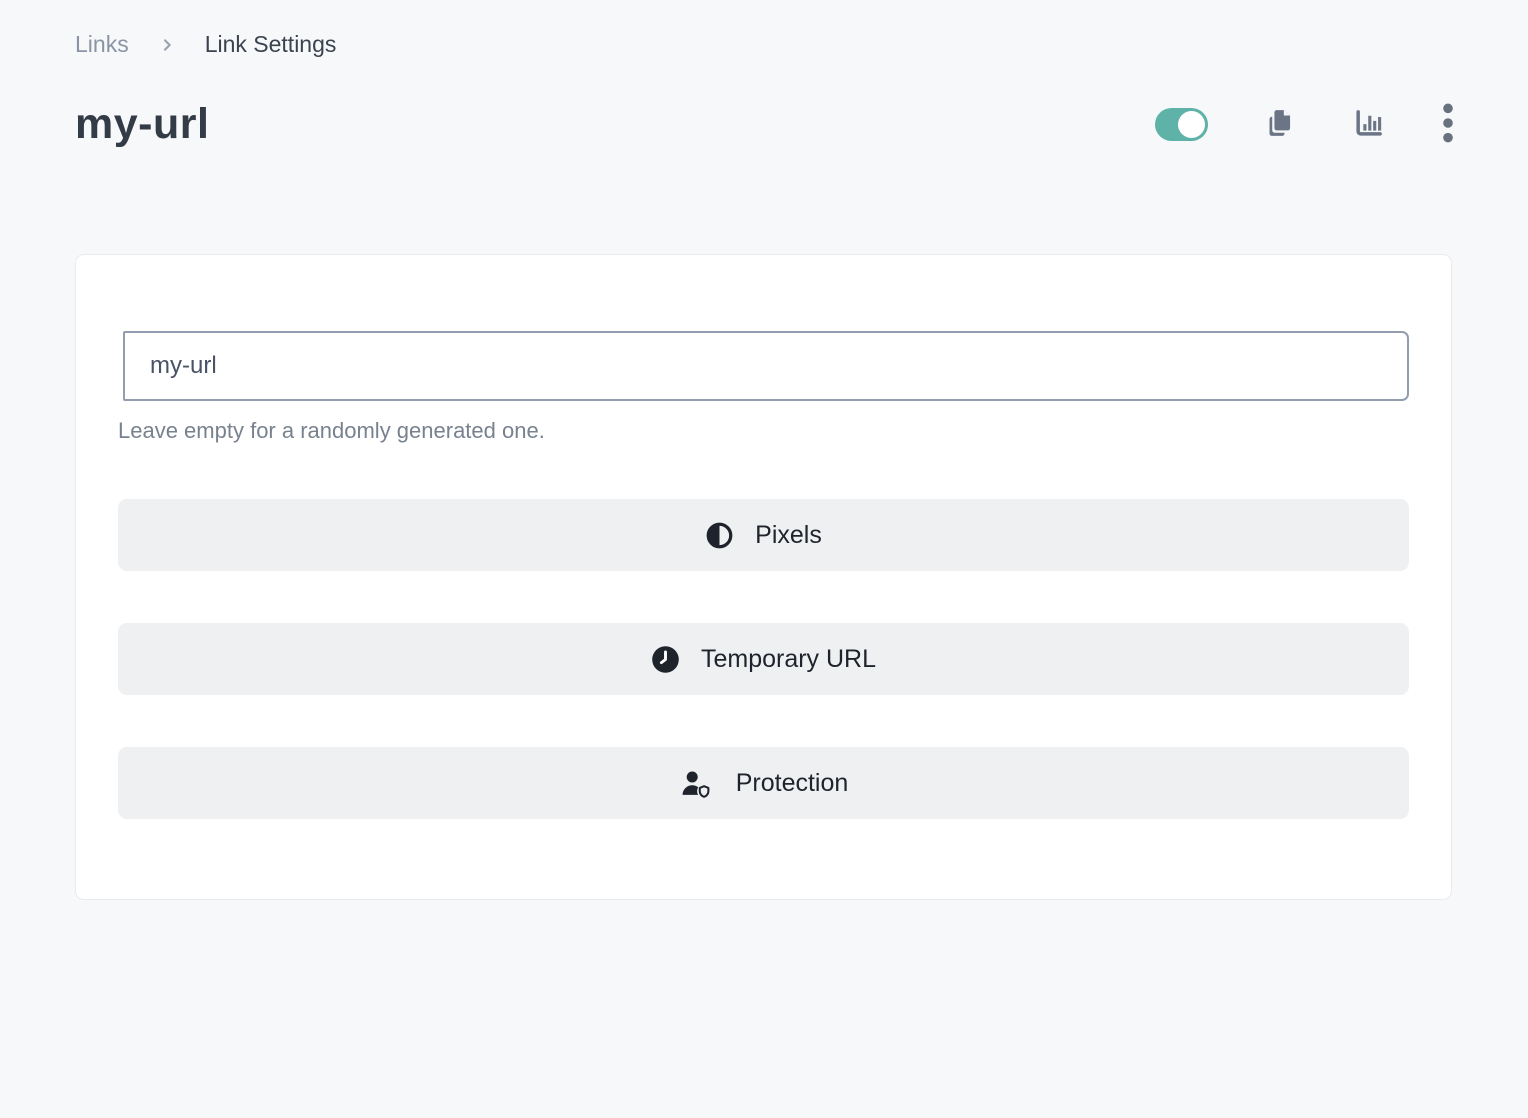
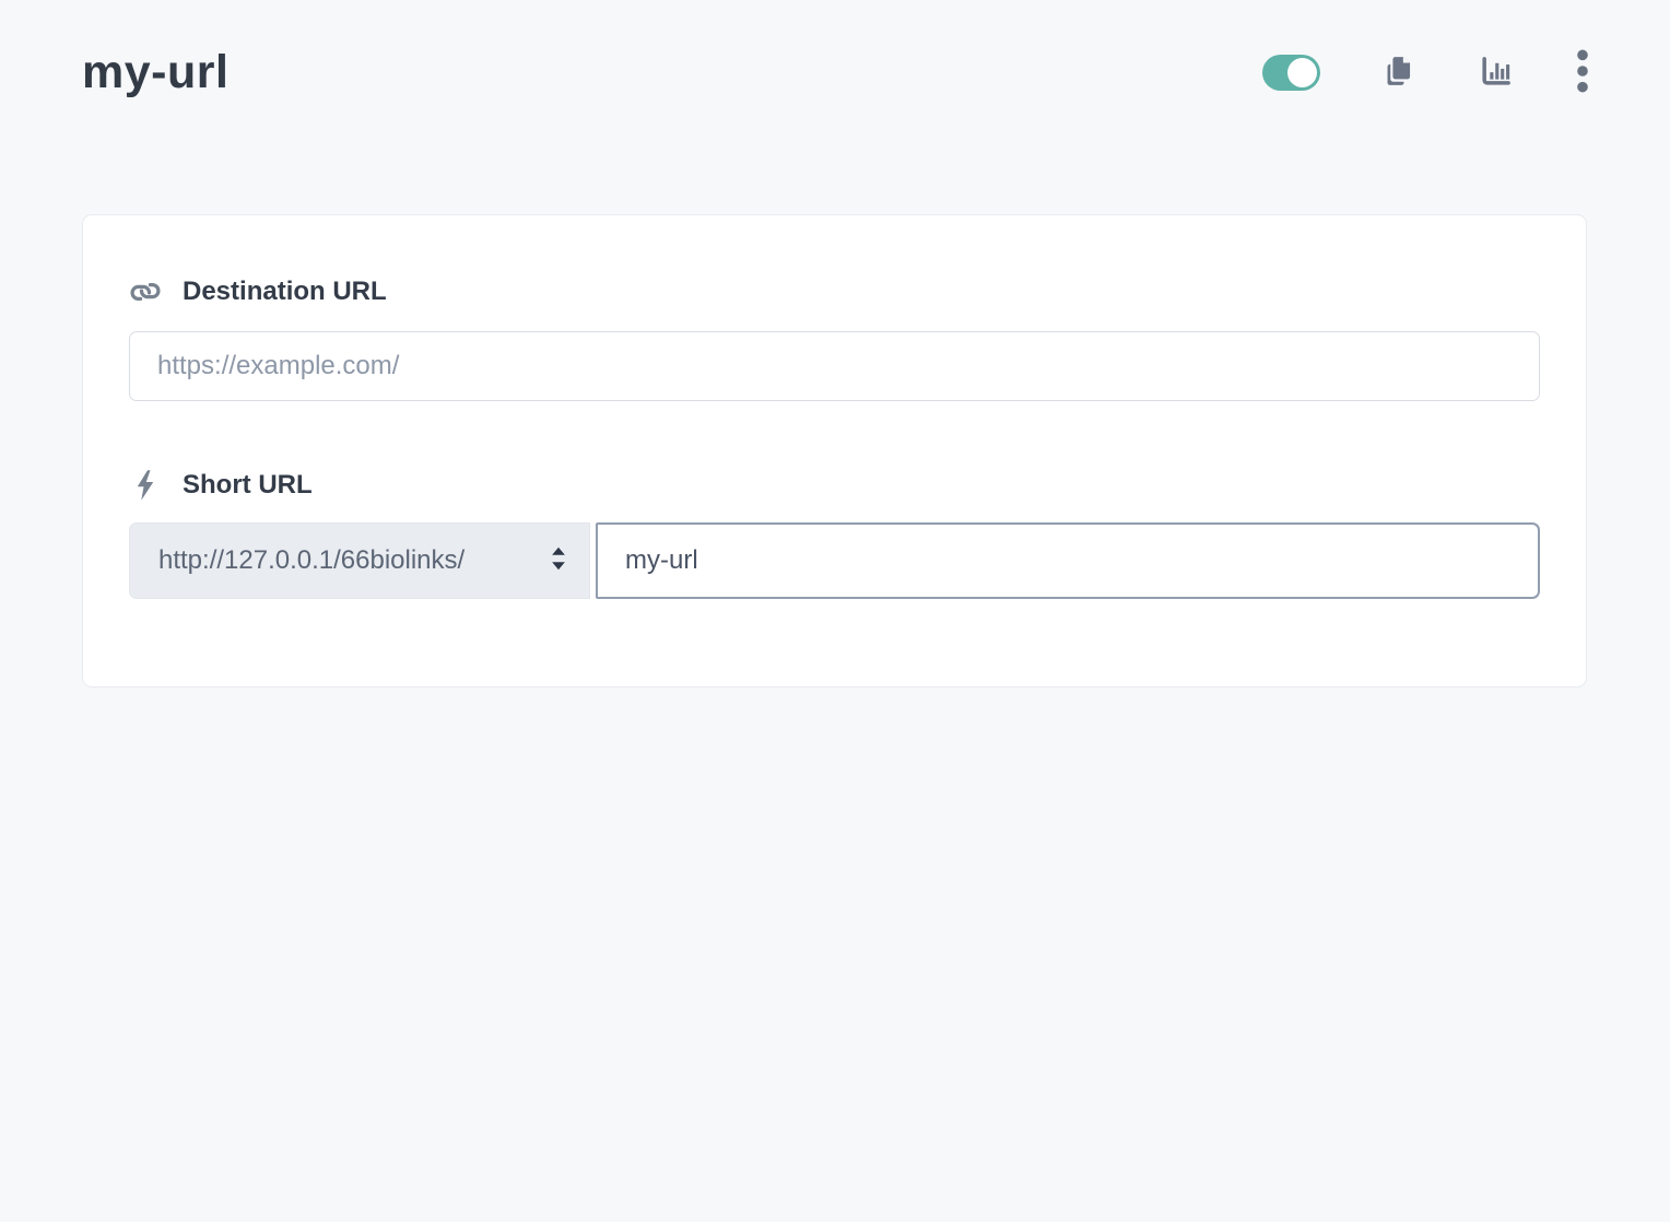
- Links
- Link Settings
  my-url
+ Destination URL
+ https://example.com/
+ Short URL
+ http://127.0.0.1/66biolinks/
  my-url
- Leave empty for a randomly generated one.
- Pixels
- Temporary URL
- Protection
